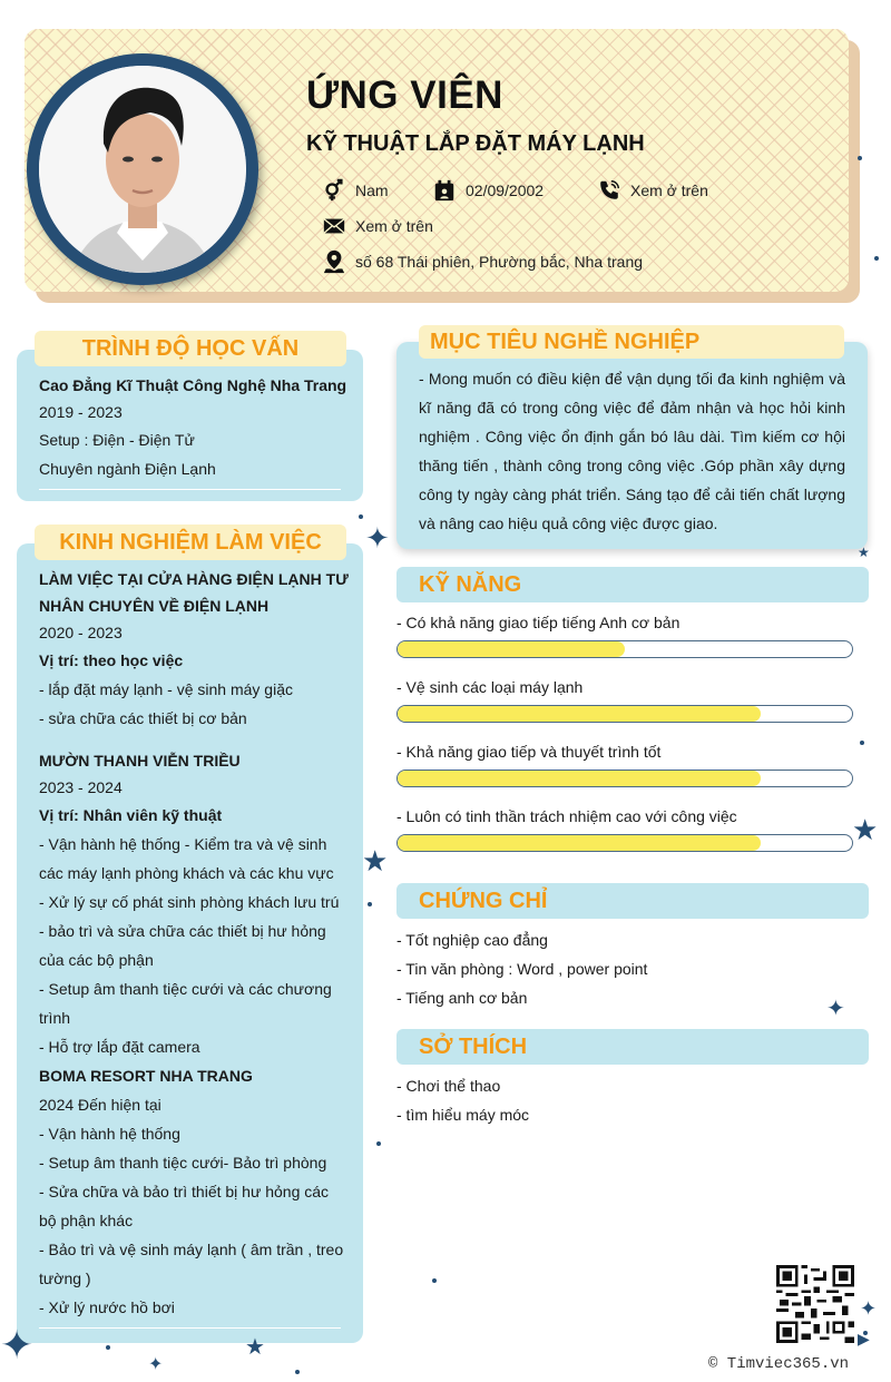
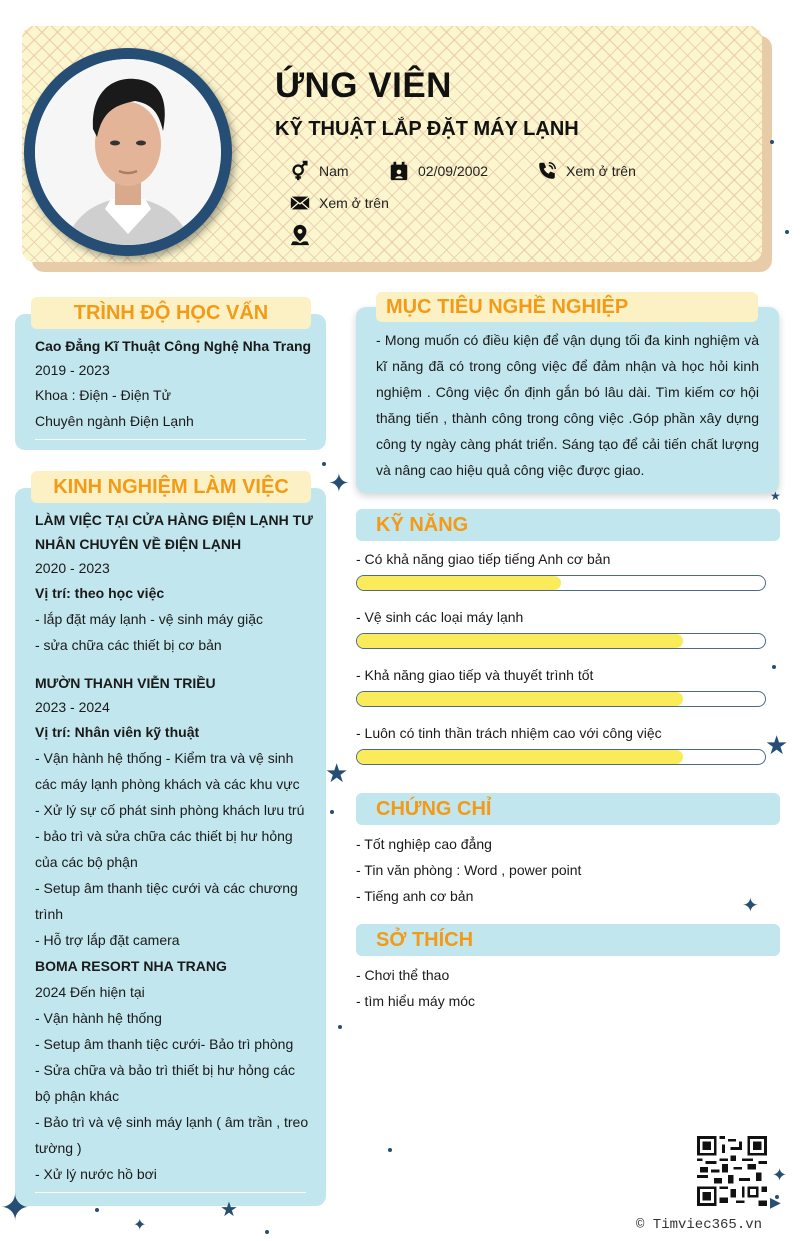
  ỨNG VIÊN
  KỸ THUẬT LẮP ĐẶT MÁY LẠNH
  Nam
  02/09/2002
  Xem ở trên
  Xem ở trên
- số 68 Thái phiên, Phường bắc, Nha trang
  TRÌNH ĐỘ HỌC VẤN
  Cao Đẳng Kĩ Thuật Công Nghệ Nha Trang
  2019 - 2023
- Setup : Điện - Điện Tử
+ Khoa : Điện - Điện Tử
  Chuyên ngành Điện Lạnh
  KINH NGHIỆM LÀM VIỆC
  LÀM VIỆC TẠI CỬA HÀNG ĐIỆN LẠNH TƯ
  NHÂN CHUYÊN VỀ ĐIỆN LẠNH
  2020 - 2023
  Vị trí: theo học việc
  - lắp đặt máy lạnh - vệ sinh máy giặc
  - sửa chữa các thiết bị cơ bản
  MƯỜN THANH VIỄN TRIỀU
  2023 - 2024
  Vị trí: Nhân viên kỹ thuật
  - Vận hành hệ thống - Kiểm tra và vệ sinh
  các máy lạnh phòng khách và các khu vực
  - Xử lý sự cố phát sinh phòng khách lưu trú
  - bảo trì và sửa chữa các thiết bị hư hỏng
  của các bộ phận
  - Setup âm thanh tiệc cưới và các chương
  trình
  - Hỗ trợ lắp đặt camera
  BOMA RESORT NHA TRANG
  2024 Đến hiện tại
  - Vận hành hệ thống
  - Setup âm thanh tiệc cưới- Bảo trì phòng
  - Sửa chữa và bảo trì thiết bị hư hỏng các
  bộ phận khác
  - Bảo trì và vệ sinh máy lạnh ( âm trần , treo
  tường )
  - Xử lý nước hồ bơi
  MỤC TIÊU NGHỀ NGHIỆP
  - Mong muốn có điều kiện để vận dụng tối đa kinh nghiệm và kĩ năng đã có trong công việc để đảm nhận và học hỏi kinh nghiệm . Công việc ổn định gắn bó lâu dài. Tìm kiếm cơ hội thăng tiến , thành công trong công việc .Góp phần xây dựng công ty ngày càng phát triển. Sáng tạo để cải tiến chất lượng và nâng cao hiệu quả công việc được giao.
  KỸ NĂNG
  - Có khả năng giao tiếp tiếng Anh cơ bản
  - Vệ sinh các loại máy lạnh
  - Khả năng giao tiếp và thuyết trình tốt
  - Luôn có tinh thần trách nhiệm cao với công việc
  CHỨNG CHỈ
  - Tốt nghiệp cao đẳng
  - Tin văn phòng : Word , power point
  - Tiếng anh cơ bản
  SỞ THÍCH
  - Chơi thể thao
  - tìm hiểu máy móc
  ✦
  ★
  ★
  ✦
  ✦
  ★
  ✦
  ✦
  ▶
  ★
  © Timviec365.vn
